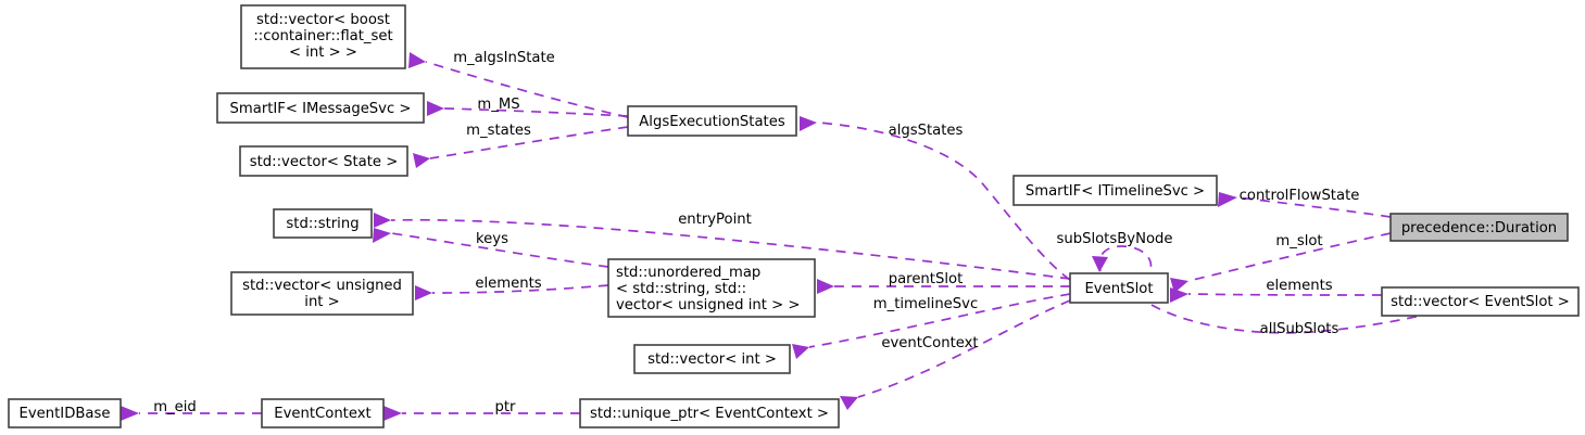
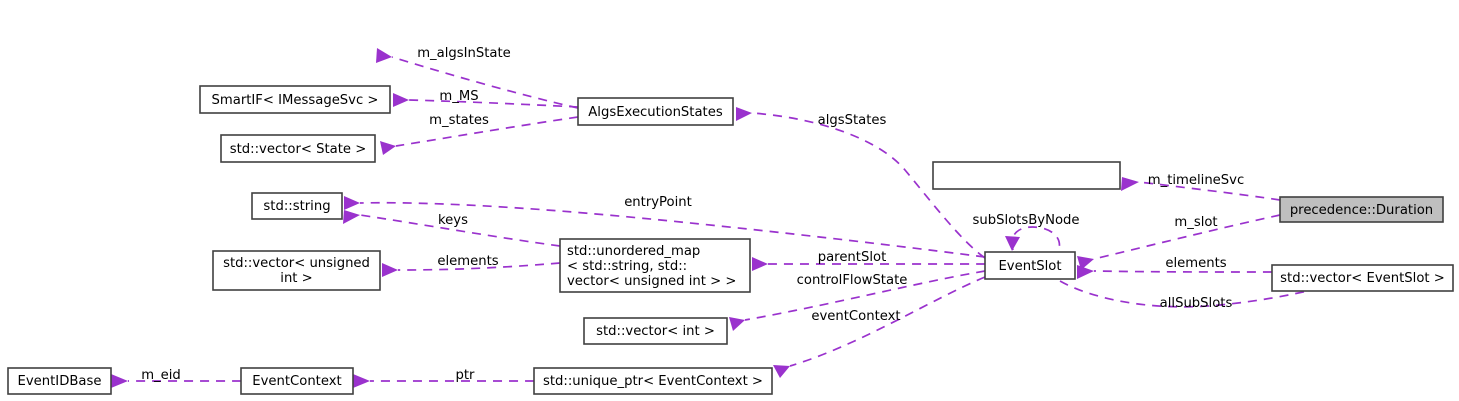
  m_algsInState
  m_MS
  m_states
  algsStates
  entryPoint
  keys
  elements
  parentSlot
- m_timelineSvc
+ controlFlowState
  eventContext
  subSlotsByNode
- controlFlowState
+ m_timelineSvc
  m_slot
  elements
  allSubSlots
  ptr
  m_eid
- std::vector< boost
- ::container::flat_set
- < int > >
  SmartIF< IMessageSvc >
  std::vector< State >
  AlgsExecutionStates
  std::string
  std::vector< unsigned
  int >
  std::unordered_map
  < std::string, std::
  vector< unsigned int > >
  std::vector< int >
- SmartIF< ITimelineSvc >
  EventSlot
  precedence::Duration
  std::vector< EventSlot >
  EventIDBase
  EventContext
  std::unique_ptr< EventContext >
